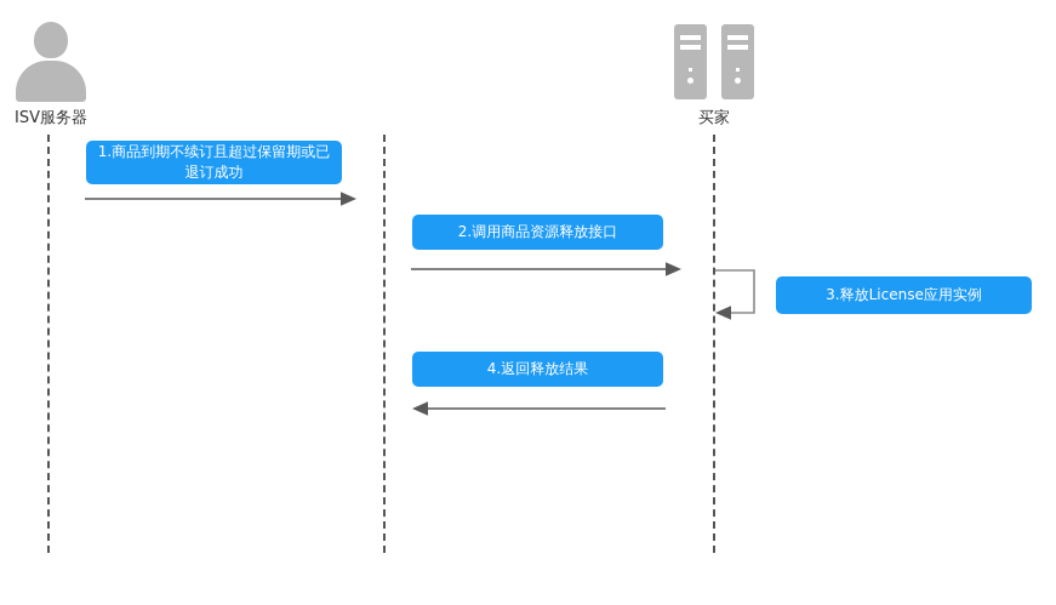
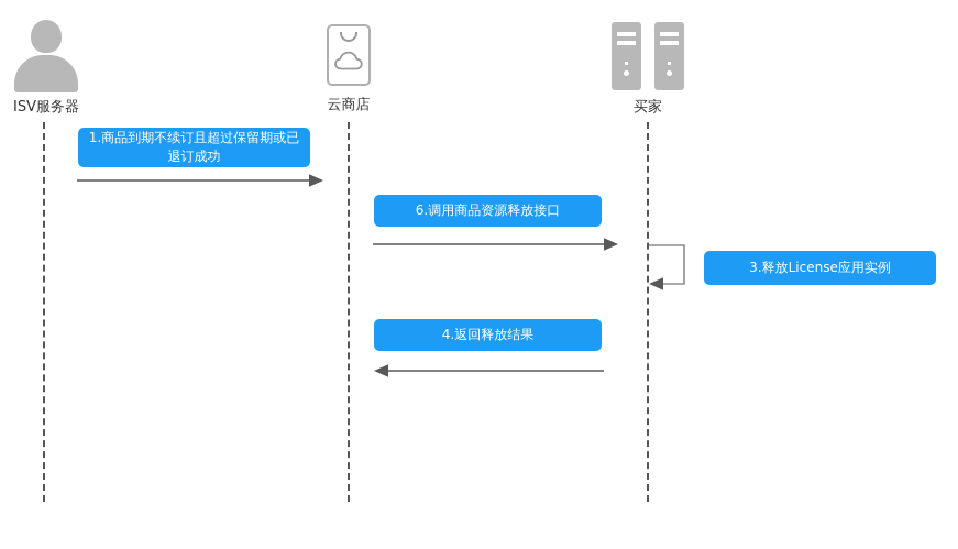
  ISV服务器
+ 云商店
  买家
  1.商品到期不续订且超过保留期或已
  退订成功
- 2.调用商品资源释放接口
+ 6.调用商品资源释放接口
  3.释放License应用实例
  4.返回释放结果
